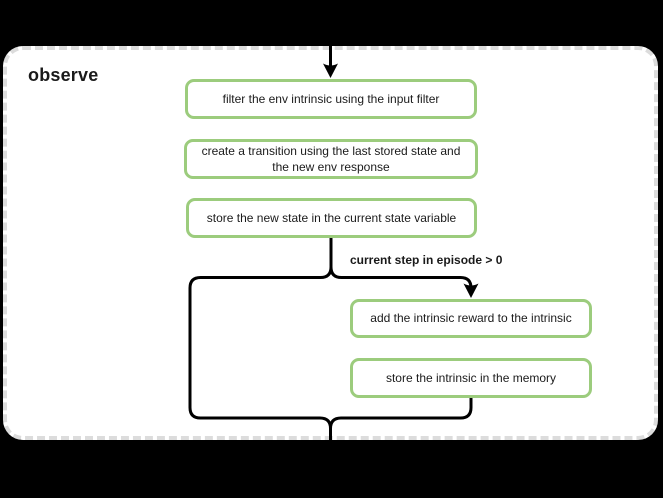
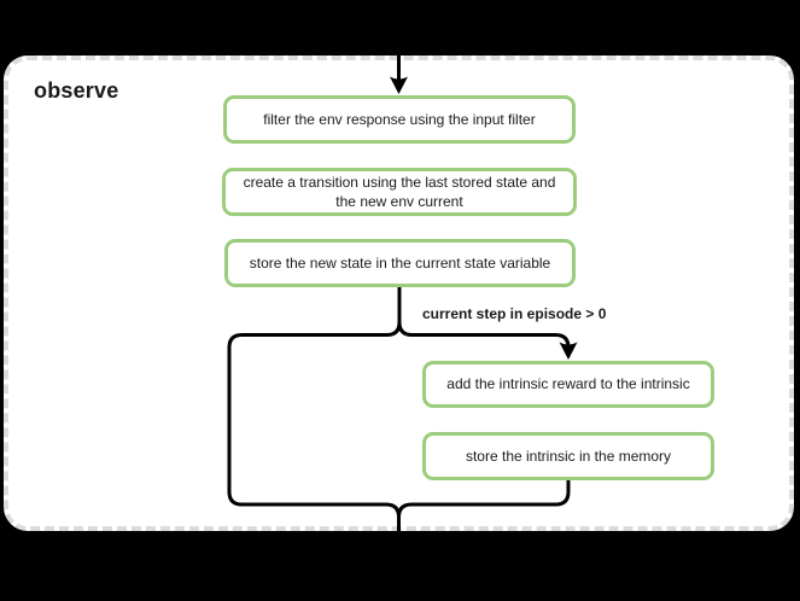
  observe
- filter the env intrinsic using the input filter
+ filter the env response using the input filter
- create a transition using the last stored state and the new env response
+ create a transition using the last stored state and the new env current
  store the new state in the current state variable
  add the intrinsic reward to the intrinsic
  store the intrinsic in the memory
  current step in episode > 0
